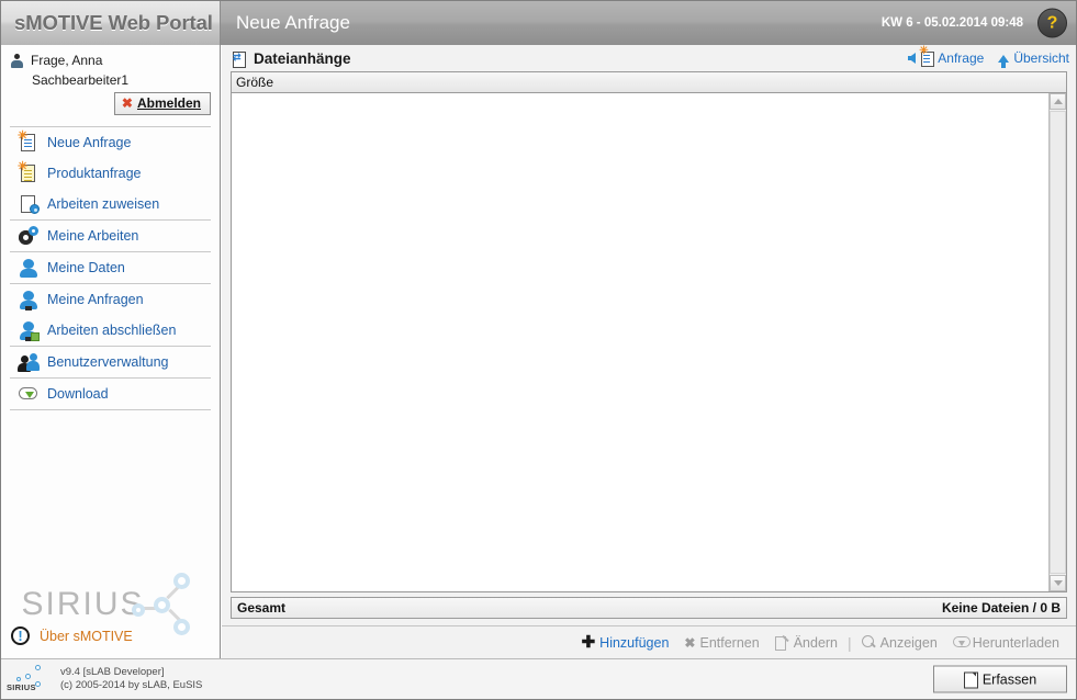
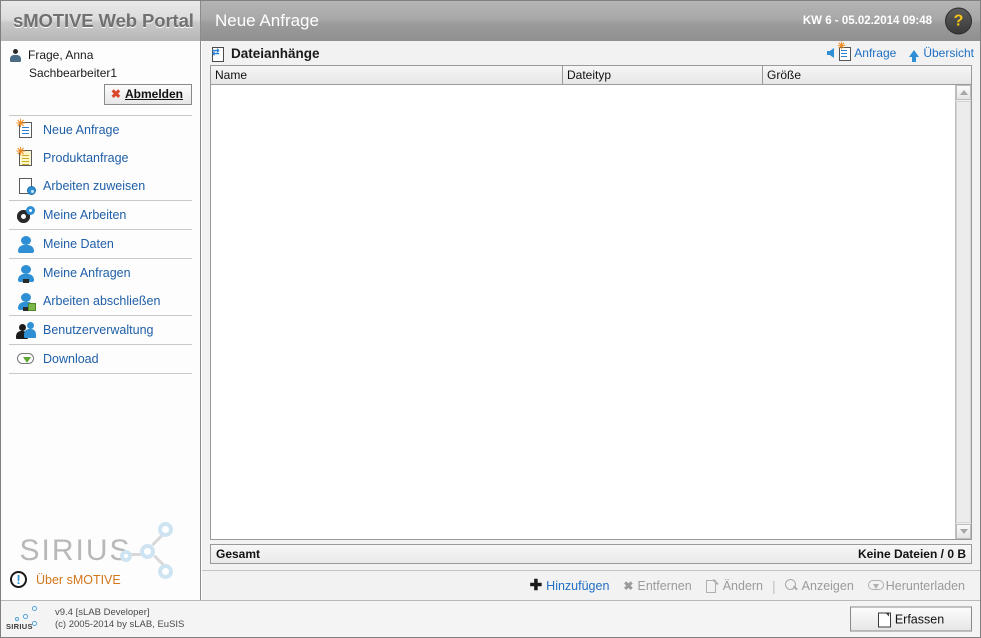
  sMOTIVE Web Portal
  Neue Anfrage
  KW 6 - 05.02.2014 09:48
  ?
  Frage, Anna
  Sachbearbeiter1
  ✖
  Abmelden
  ✳
  Neue Anfrage
  ✳
  Produktanfrage
  Arbeiten zuweisen
  Meine Arbeiten
  Meine Daten
  Meine Anfragen
  Arbeiten abschließen
  Benutzerverwaltung
  Download
  SIRIUS
  !
  Über sMOTIVE
  Dateianhänge
  ✳
  Anfrage
  Übersicht
+ Name
+ Dateityp
  Größe
  Gesamt
  Keine Dateien / 0 B
  ✚
  Hinzufügen
  ✖
  Entfernen
  Ändern
  |
  Anzeigen
  Herunterladen
  SIRIUS
  v9.4 [sLAB Developer]
  (c) 2005-2014 by sLAB, EuSIS
  Erfassen
